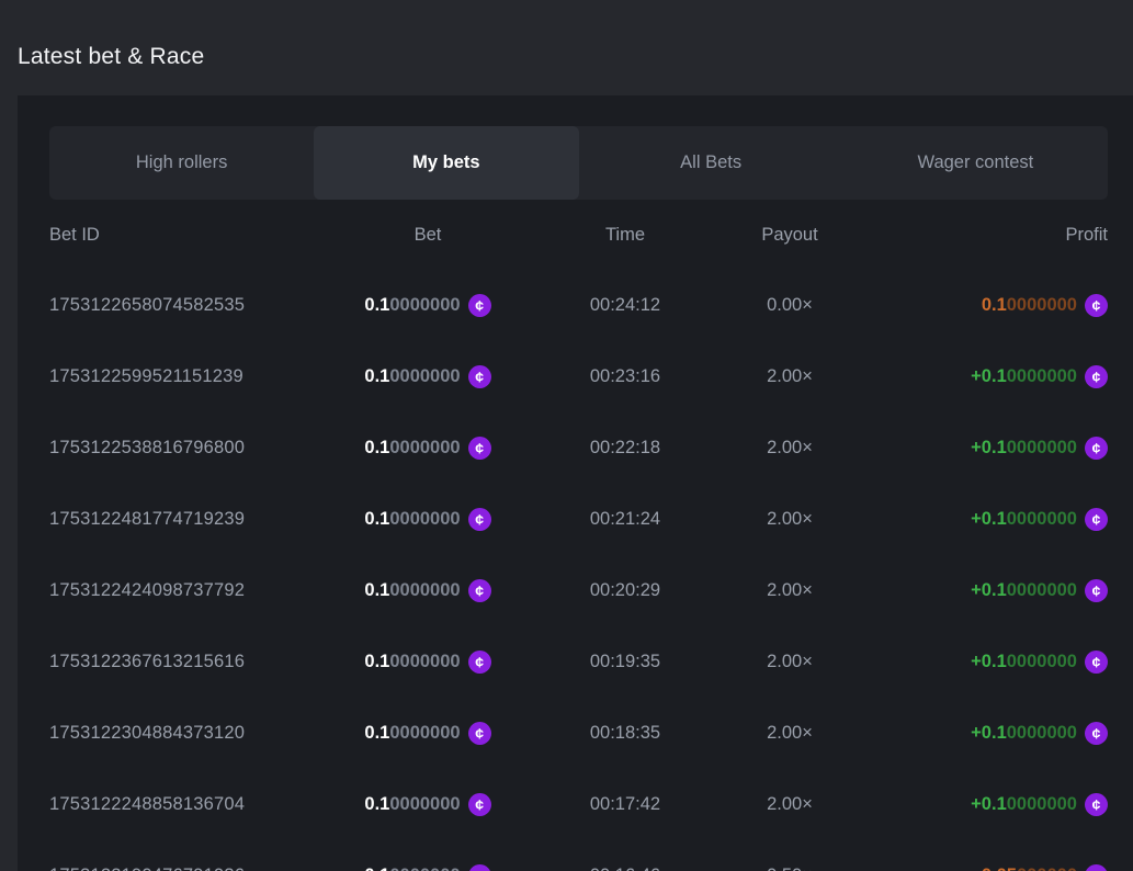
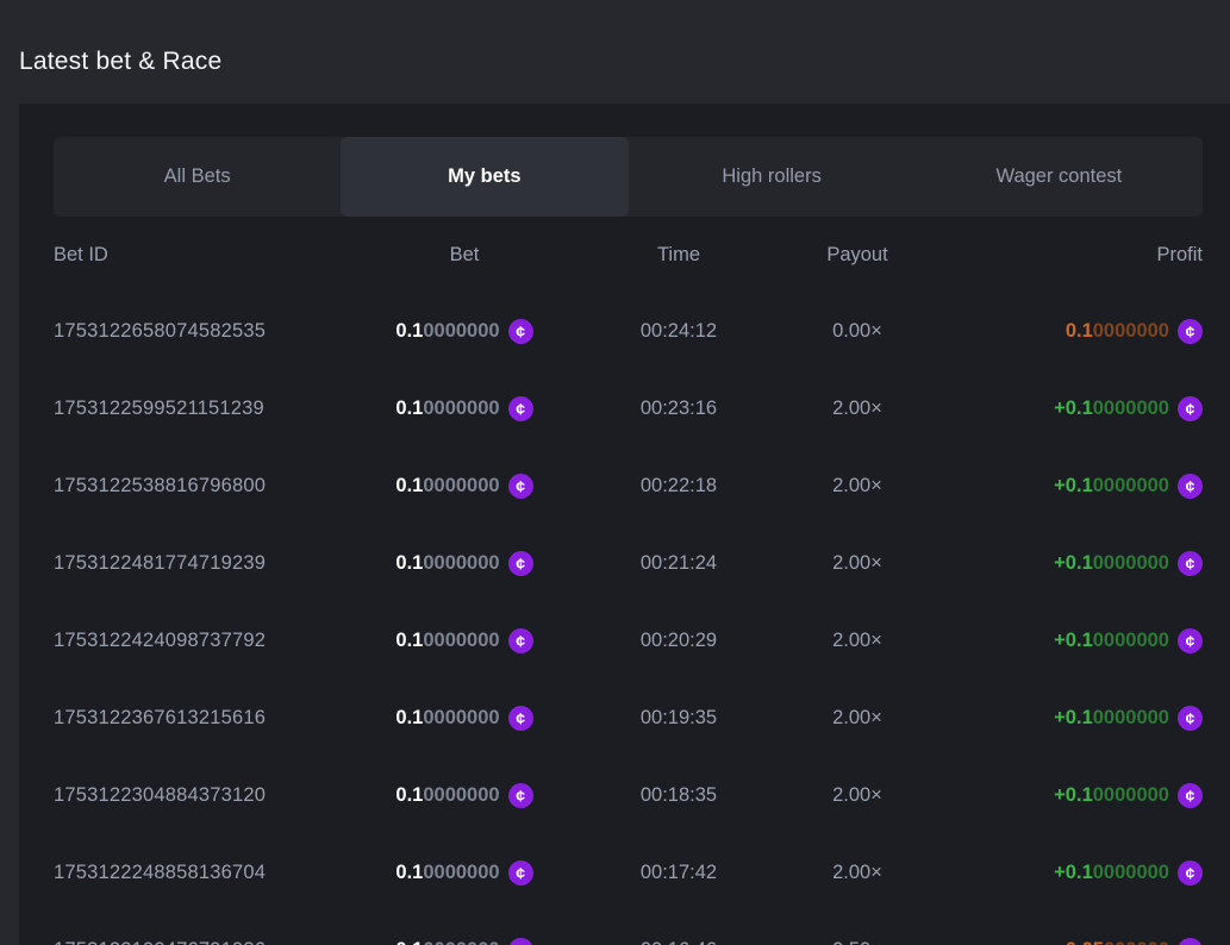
  Latest bet & Race
- High rollers
+ All Bets
  My bets
- All Bets
+ High rollers
  Wager contest
  Bet ID
  Bet
  Time
  Payout
  Profit
  1753122658074582535
  0.10000000
  ¢
  00:24:12
  0.00×
  0.10000000
  ¢
  1753122599521151239
  0.10000000
  ¢
  00:23:16
  2.00×
  +0.10000000
  ¢
  1753122538816796800
  0.10000000
  ¢
  00:22:18
  2.00×
  +0.10000000
  ¢
  1753122481774719239
  0.10000000
  ¢
  00:21:24
  2.00×
  +0.10000000
  ¢
  1753122424098737792
  0.10000000
  ¢
  00:20:29
  2.00×
  +0.10000000
  ¢
  1753122367613215616
  0.10000000
  ¢
  00:19:35
  2.00×
  +0.10000000
  ¢
  1753122304884373120
  0.10000000
  ¢
  00:18:35
  2.00×
  +0.10000000
  ¢
  1753122248858136704
  0.10000000
  ¢
  00:17:42
  2.00×
  +0.10000000
  ¢
